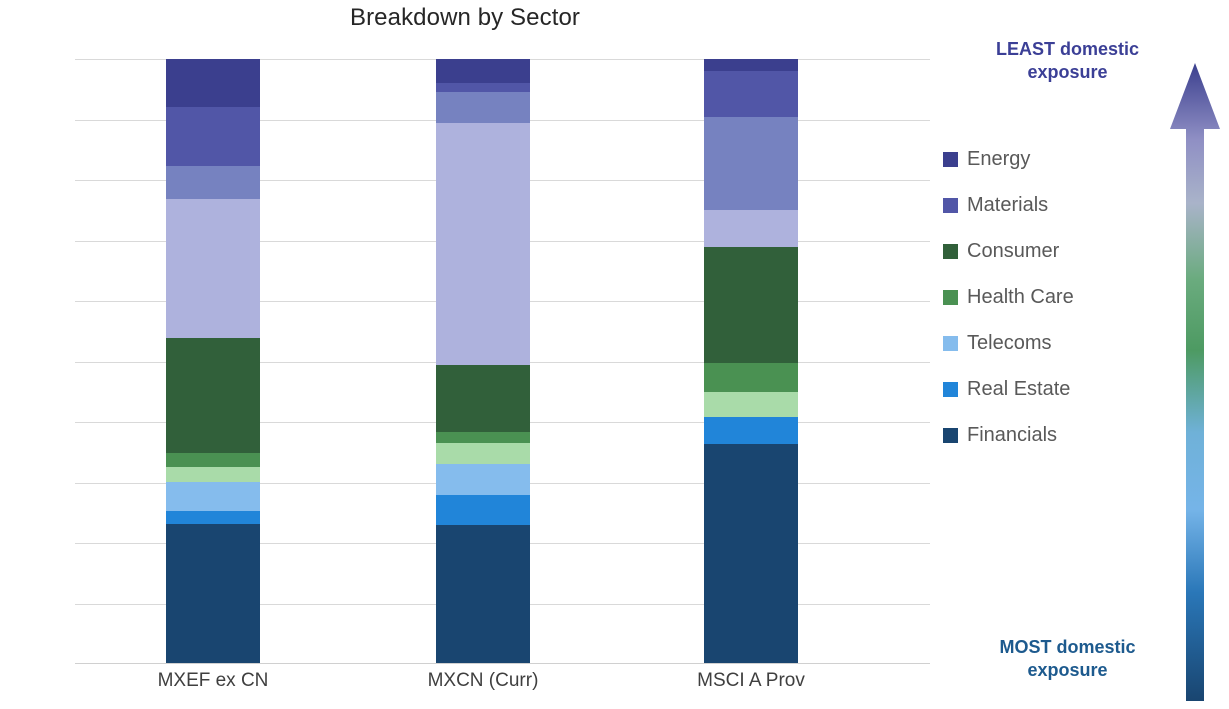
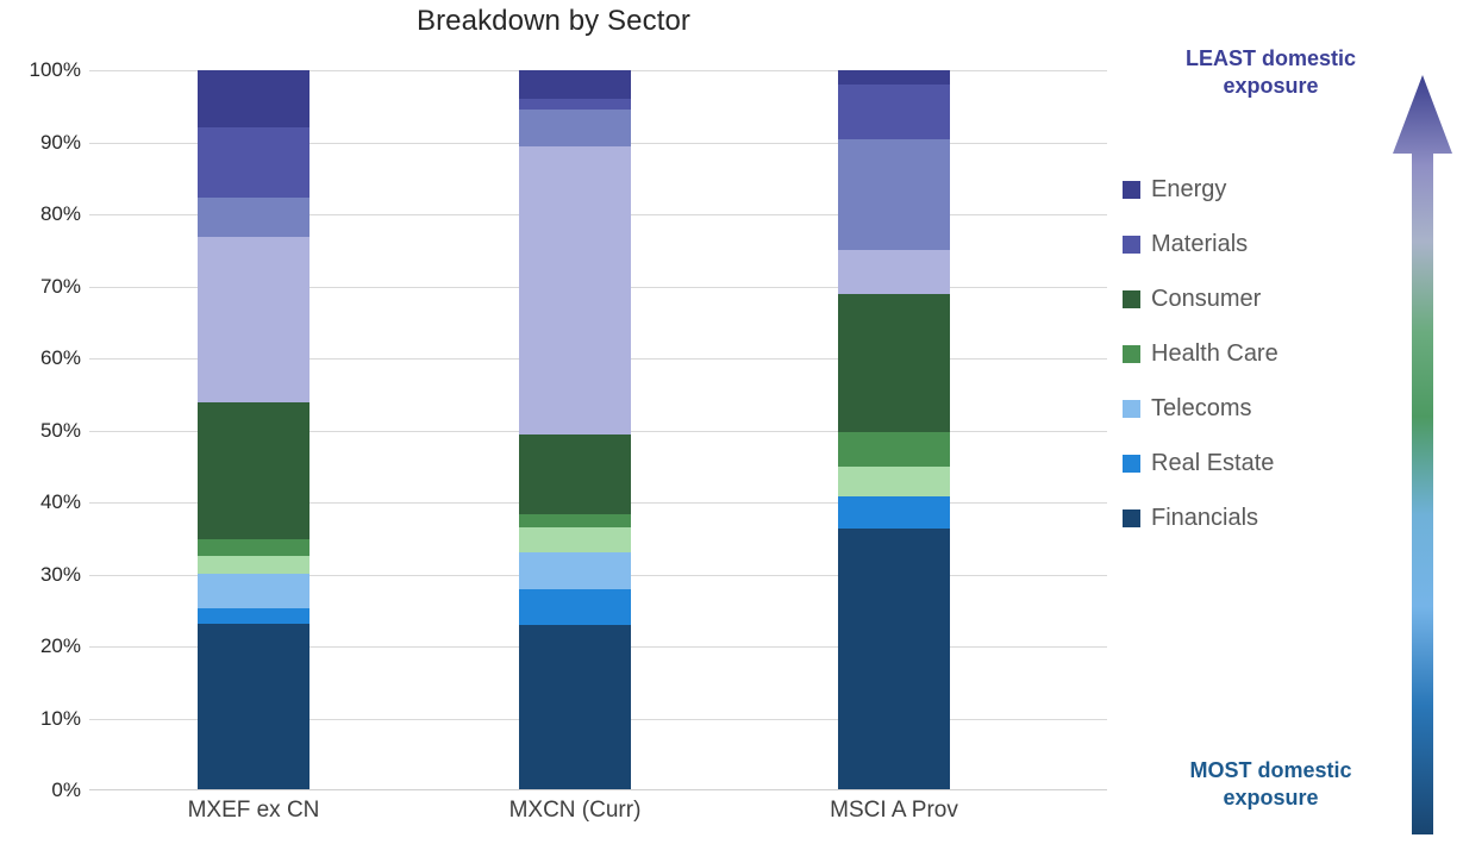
  Breakdown by Sector
+ 100%
+ 90%
+ 80%
+ 70%
+ 60%
+ 50%
+ 40%
+ 30%
+ 20%
+ 10%
+ 0%
  MXEF ex CN
  MXCN (Curr)
  MSCI A Prov
  Energy
  Materials
  Consumer
  Health Care
  Telecoms
  Real Estate
  Financials
  LEAST domestic exposure
  MOST domestic exposure
